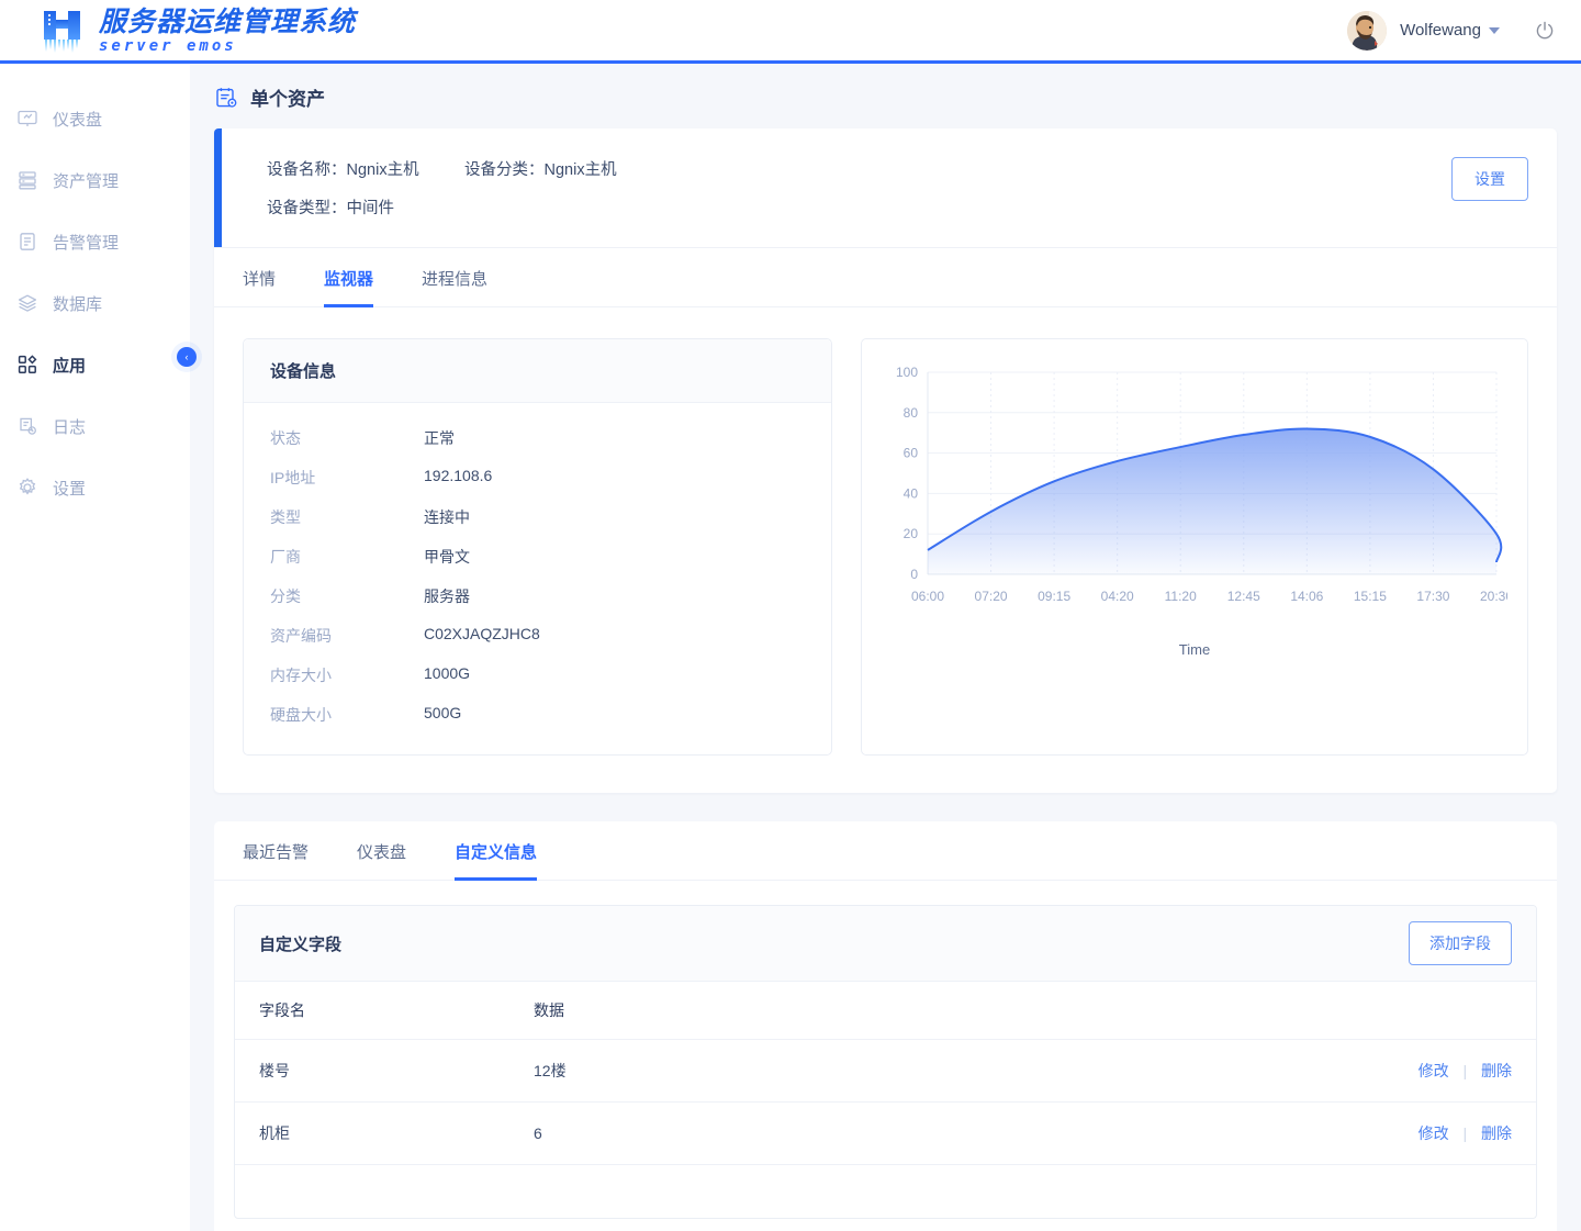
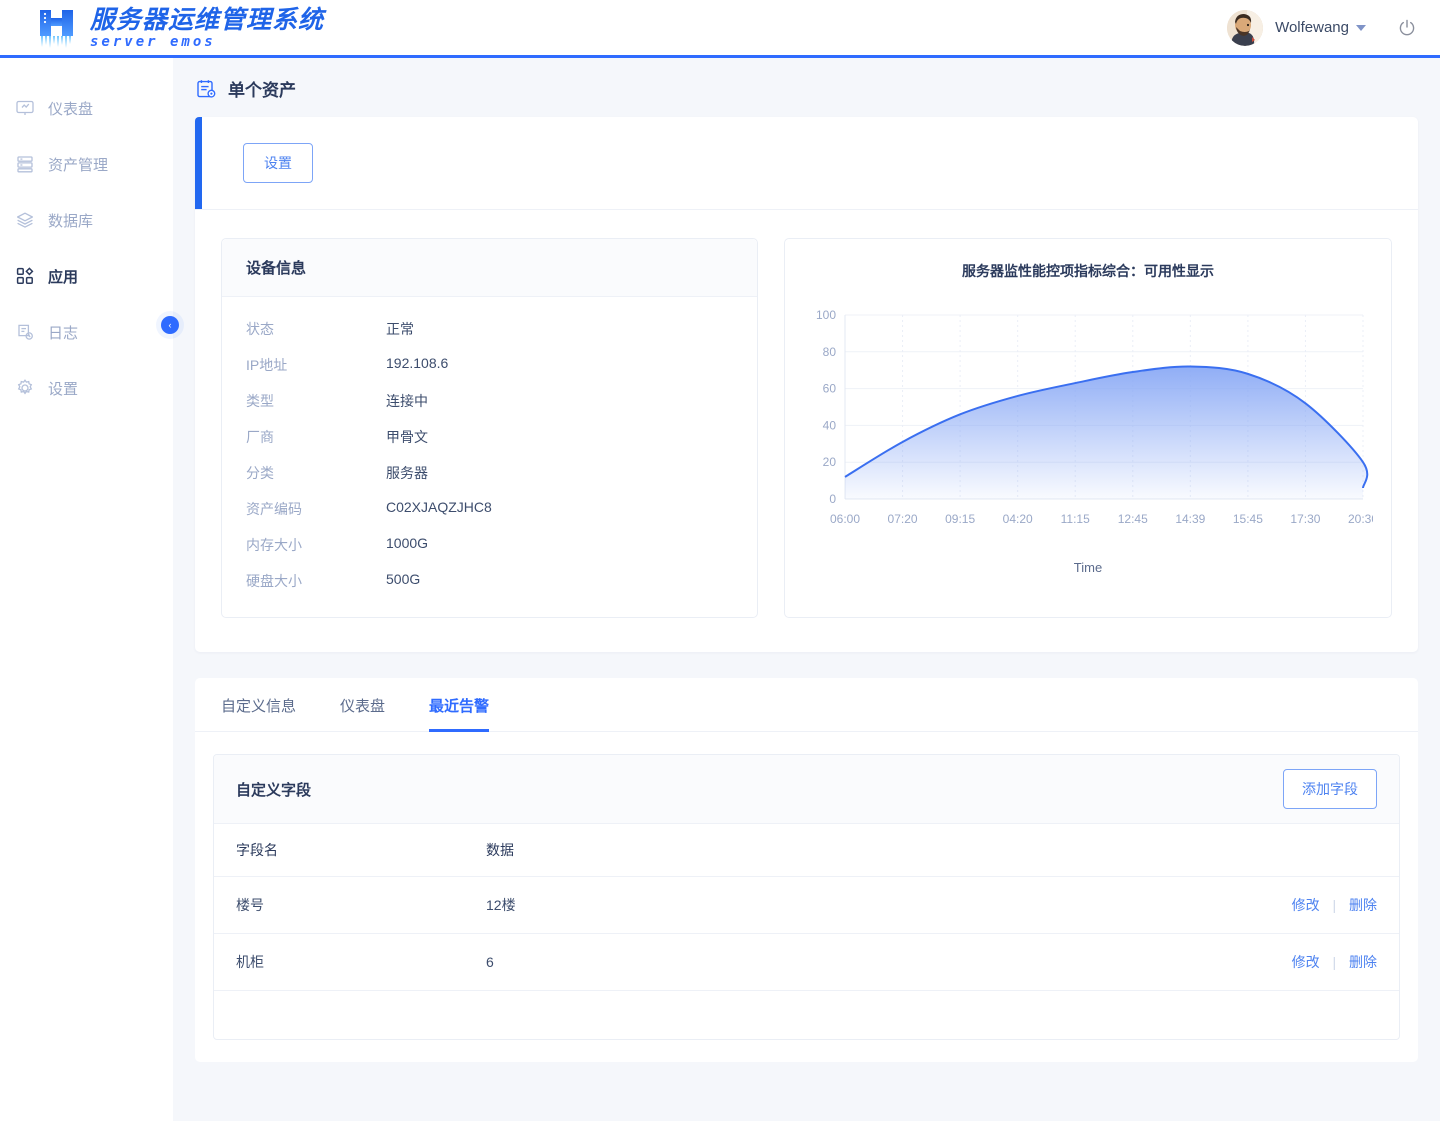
  服务器运维管理系统
  server emos
  Wolfewang
  仪表盘
  资产管理
- 告警管理
  数据库
  应用
  日志
  设置
  ‹
  单个资产
- 设备名称：Ngnix主机
- 设备分类：Ngnix主机
- 设备类型：中间件
  设置
- 详情
- 监视器
- 进程信息
  设备信息
  状态
  正常
  IP地址
  192.108.6
  类型
  连接中
  厂商
  甲骨文
  分类
  服务器
  资产编码
  C02XJAQZJHC8
  内存大小
  1000G
  硬盘大小
  500G
+ 服务器监性能控项指标综合：可用性显示
  0
  20
  40
  60
  80
  100
  06:00
  07:20
  09:15
  04:20
- 11:20
+ 11:15
  12:45
- 14:06
+ 14:39
- 15:15
+ 15:45
  17:30
  20:3
  Time
- 最近告警
+ 自定义信息
  仪表盘
- 自定义信息
+ 最近告警
  自定义字段
  添加字段
  字段名	数据
  楼号	12楼	修改 | 删除
  机柜	6	修改 | 删除
